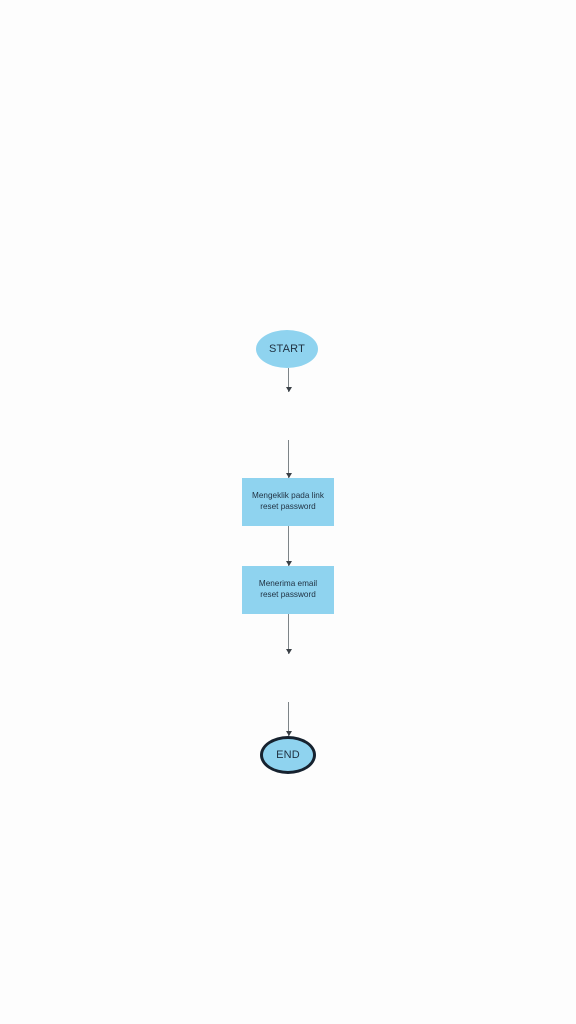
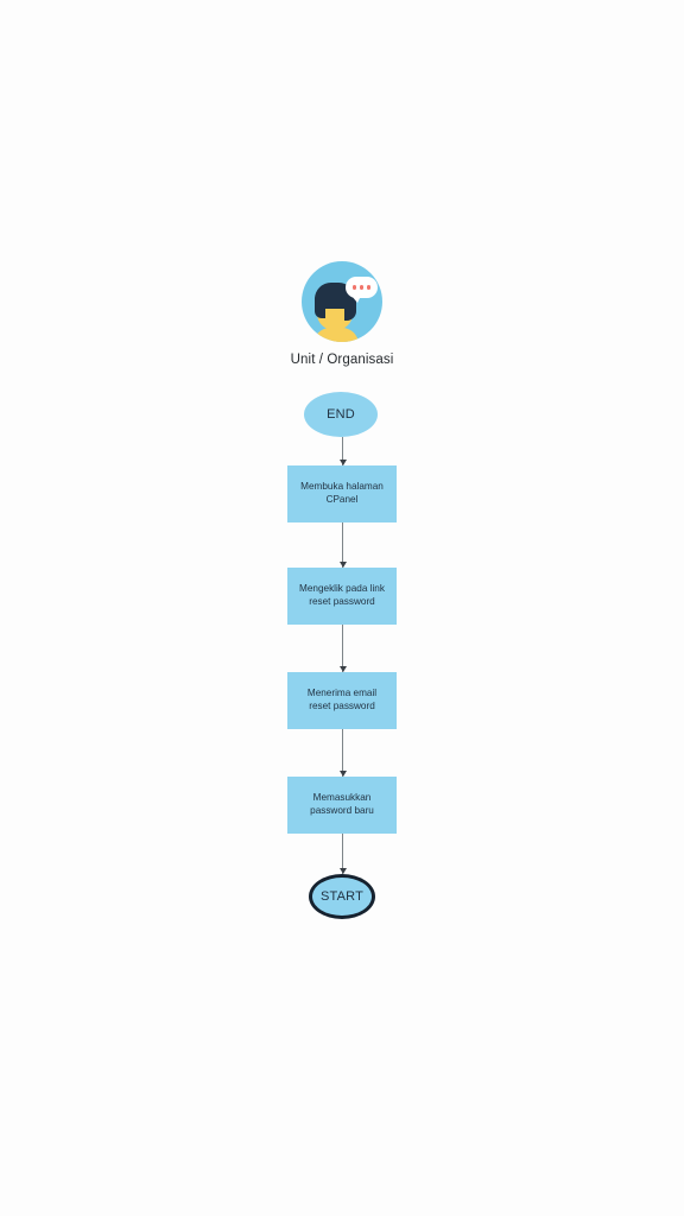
+ Unit / Organisasi
- START
+ END
+ Membuka halaman
+ CPanel
  Mengeklik pada link
  reset password
  Menerima email
  reset password
+ Memasukkan
+ password baru
- END
+ START
